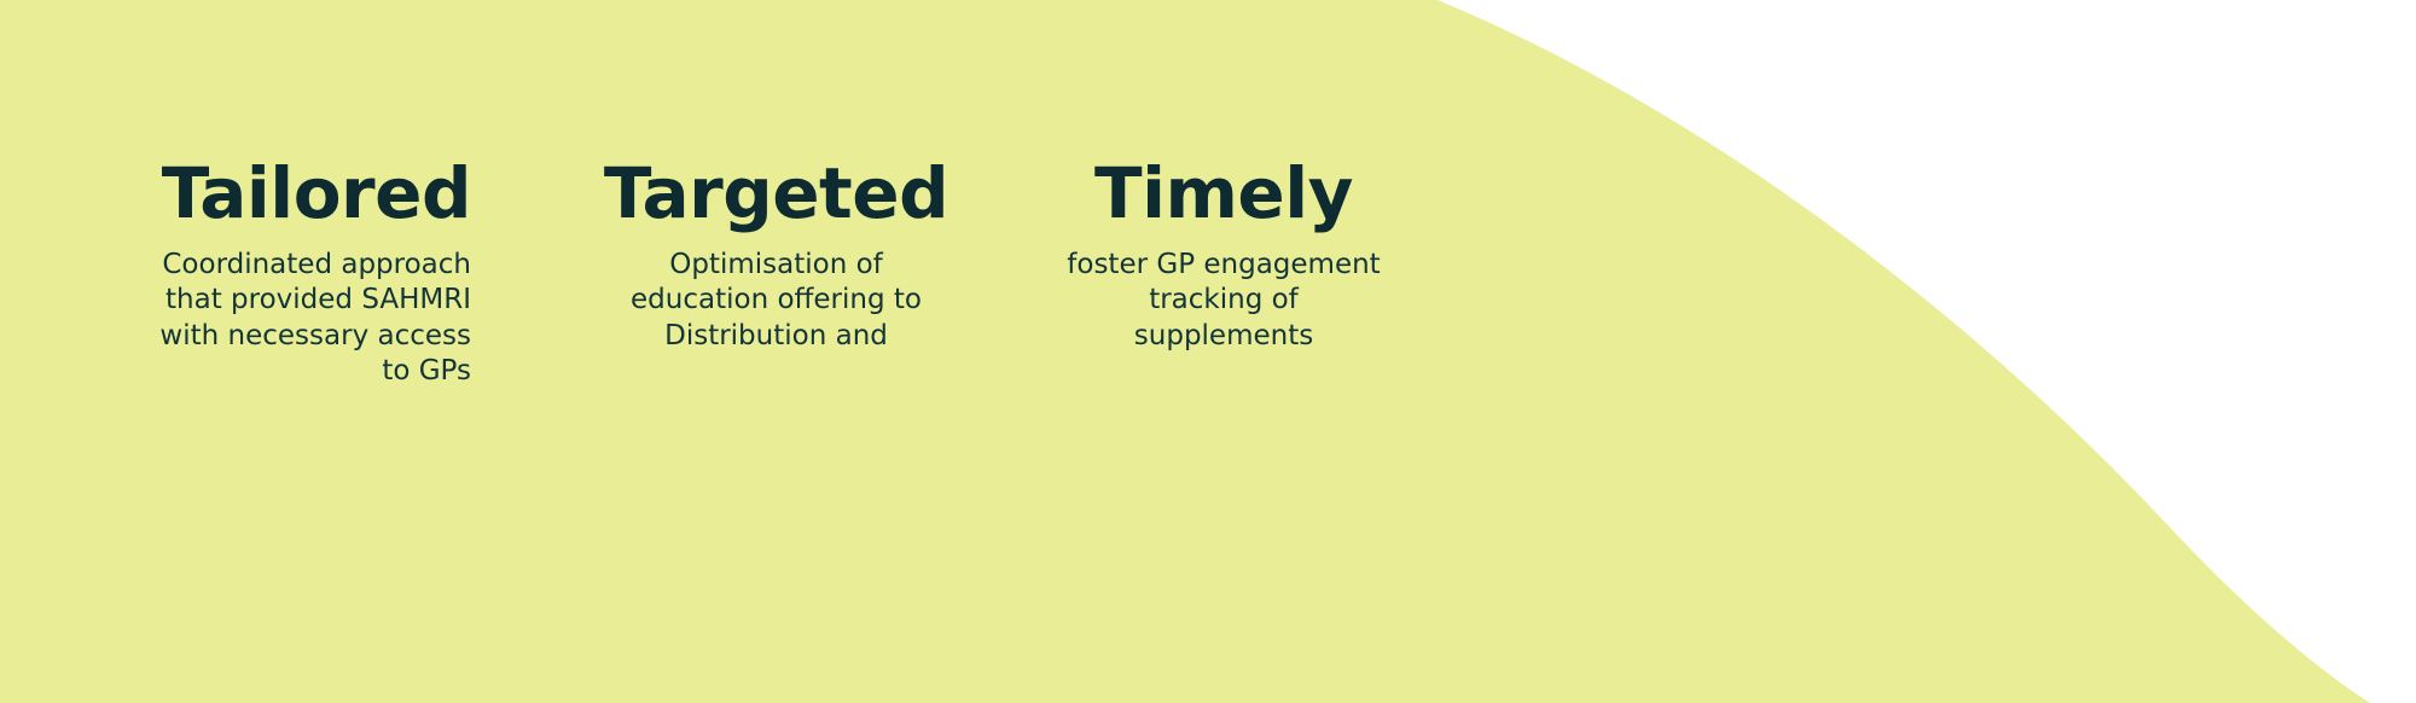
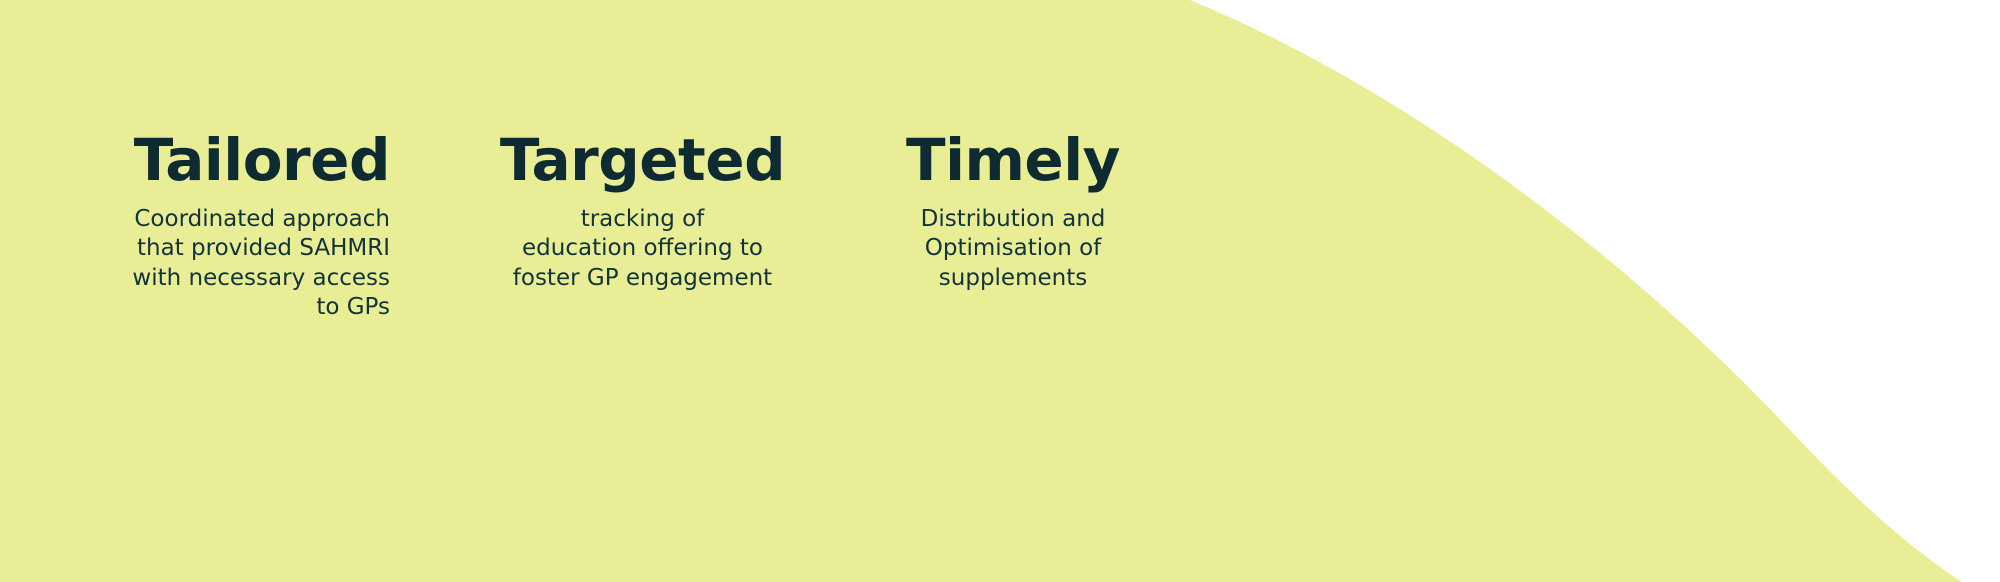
  Tailored
  Coordinated approach
  that provided SAHMRI
  with necessary access
  to GPs
  Targeted
- Optimisation of
+ tracking of
  education offering to
- Distribution and
+ foster GP engagement
  Timely
- foster GP engagement
+ Distribution and
- tracking of
+ Optimisation of
  supplements
